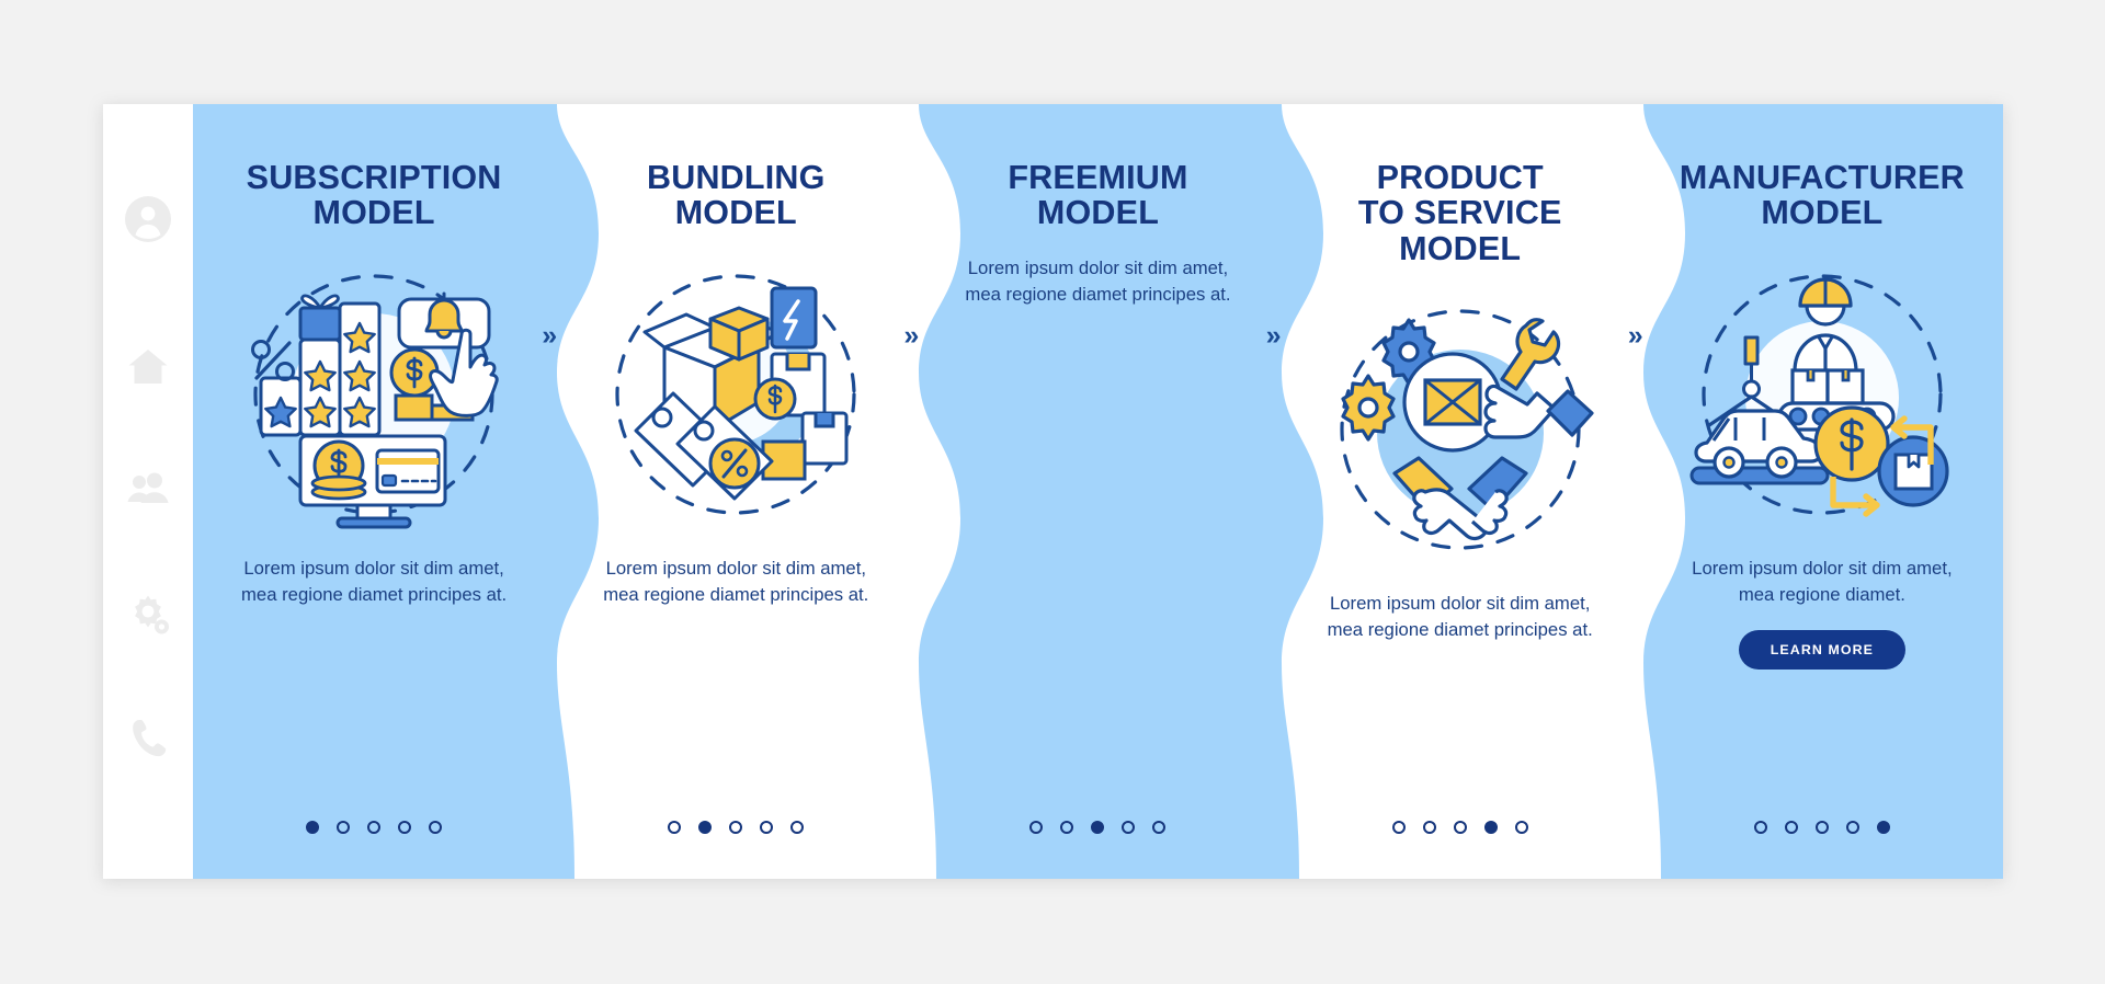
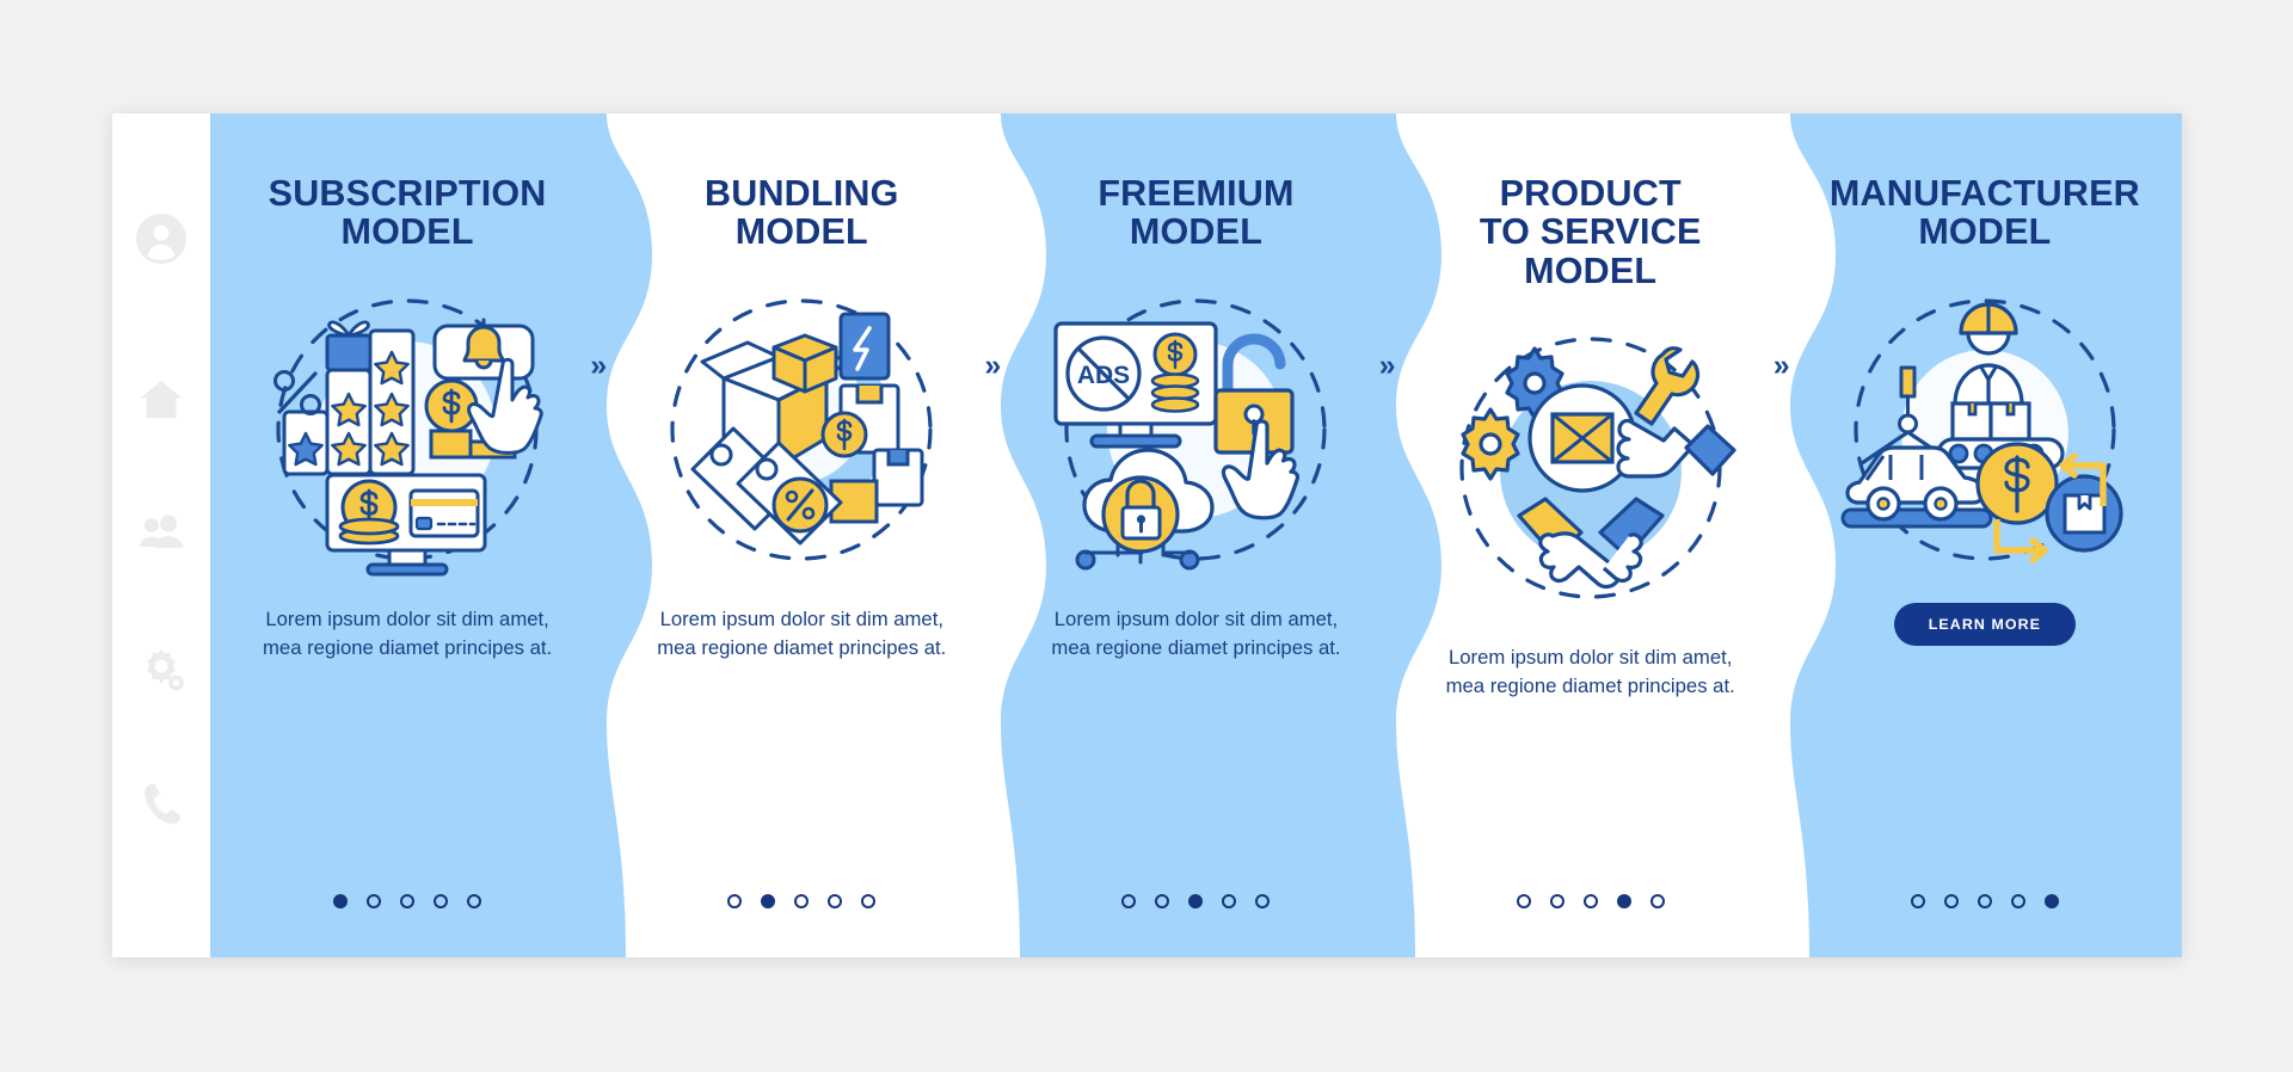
  SUBSCRIPTION
  MODEL
  Lorem ipsum dolor sit dim amet, mea regione diamet principes at.
  »
  BUNDLING
  MODEL
  Lorem ipsum dolor sit dim amet, mea regione diamet principes at.
  »
  FREEMIUM
  MODEL
+ ADS
  Lorem ipsum dolor sit dim amet, mea regione diamet principes at.
  »
  PRODUCT
  TO SERVICE
  MODEL
  Lorem ipsum dolor sit dim amet, mea regione diamet principes at.
  »
  MANUFACTURER
  MODEL
- Lorem ipsum dolor sit dim amet, mea regione diamet.
  LEARN MORE
